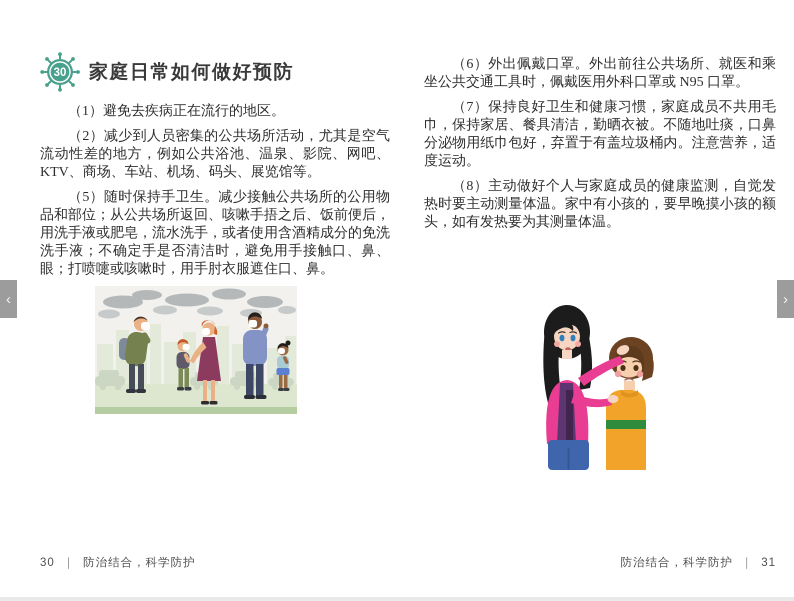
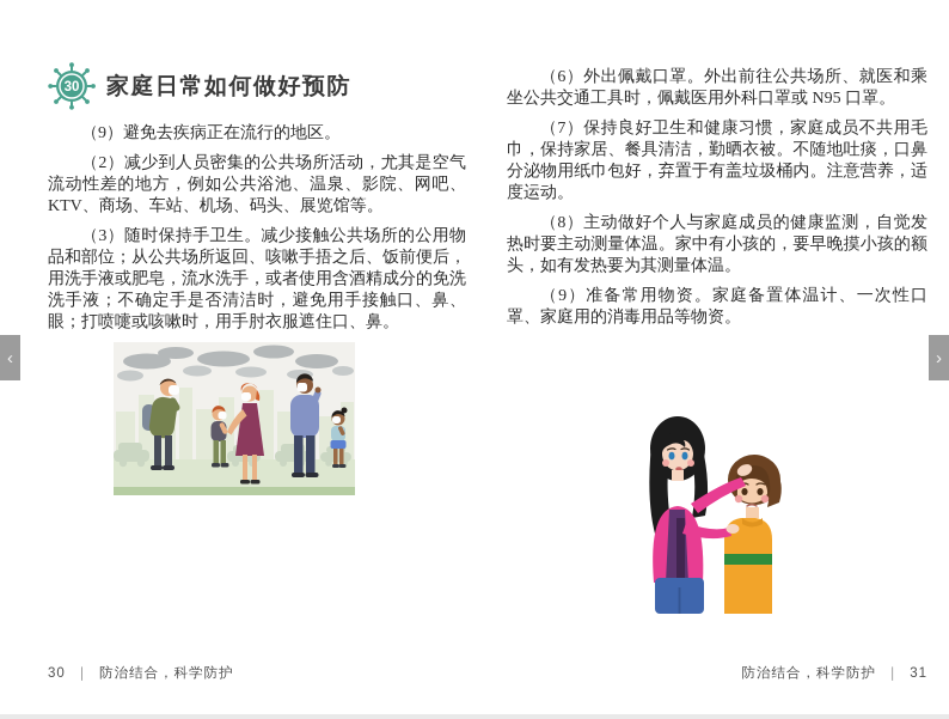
  30
  家庭日常如何做好预防
- （1）避免去疾病正在流行的地区。
+ （9）避免去疾病正在流行的地区。
  （2）减少到人员密集的公共场所活动，尤其是空气流动性差的地方，例如公共浴池、温泉、影院、网吧、KTV、商场、车站、机场、码头、展览馆等。
- （5）随时保持手卫生。减少接触公共场所的公用物品和部位；从公共场所返回、咳嗽手捂之后、饭前便后，用洗手液或肥皂，流水洗手，或者使用含酒精成分的免洗洗手液；不确定手是否清洁时，避免用手接触口、鼻、眼；打喷嚏或咳嗽时，用手肘衣服遮住口、鼻。
+ （3）随时保持手卫生。减少接触公共场所的公用物品和部位；从公共场所返回、咳嗽手捂之后、饭前便后，用洗手液或肥皂，流水洗手，或者使用含酒精成分的免洗洗手液；不确定手是否清洁时，避免用手接触口、鼻、眼；打喷嚏或咳嗽时，用手肘衣服遮住口、鼻。
  （6）外出佩戴口罩。外出前往公共场所、就医和乘坐公共交通工具时，佩戴医用外科口罩或 N95 口罩。
  （7）保持良好卫生和健康习惯，家庭成员不共用毛巾，保持家居、餐具清洁，勤晒衣被。不随地吐痰，口鼻分泌物用纸巾包好，弃置于有盖垃圾桶内。注意营养，适度运动。
  （8）主动做好个人与家庭成员的健康监测，自觉发热时要主动测量体温。家中有小孩的，要早晚摸小孩的额头，如有发热要为其测量体温。
+ （9）准备常用物资。家庭备置体温计、一次性口罩、家庭用的消毒用品等物资。
  30 ｜ 防治结合，科学防护
  防治结合，科学防护 ｜ 31
  ‹
  ›
